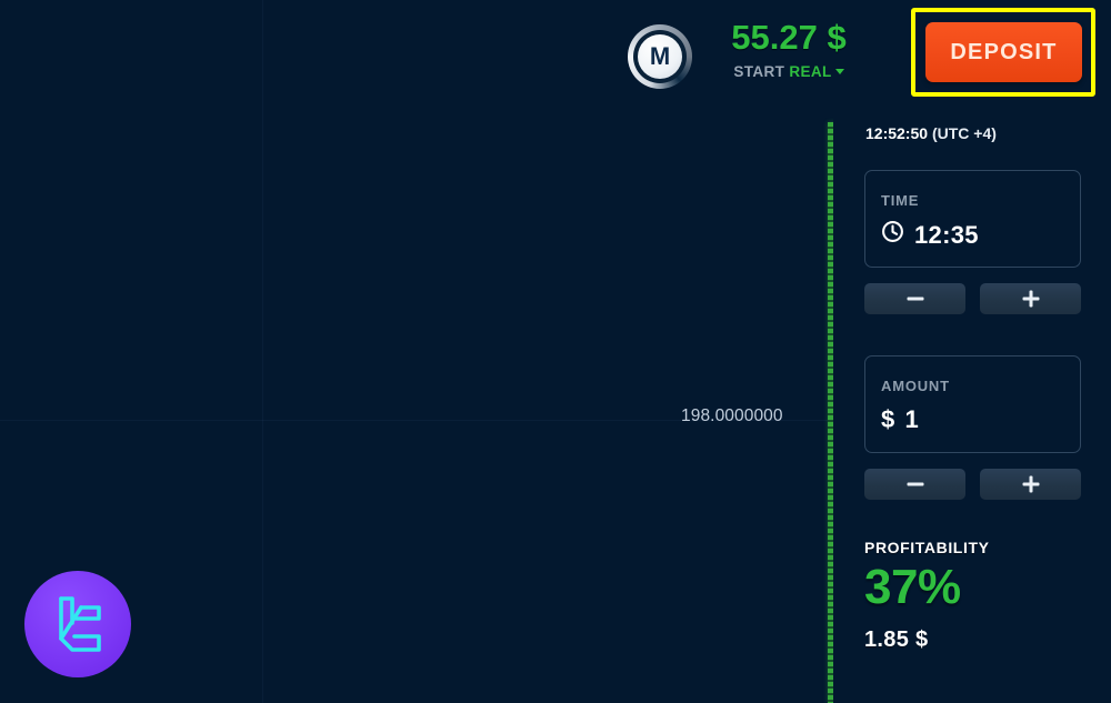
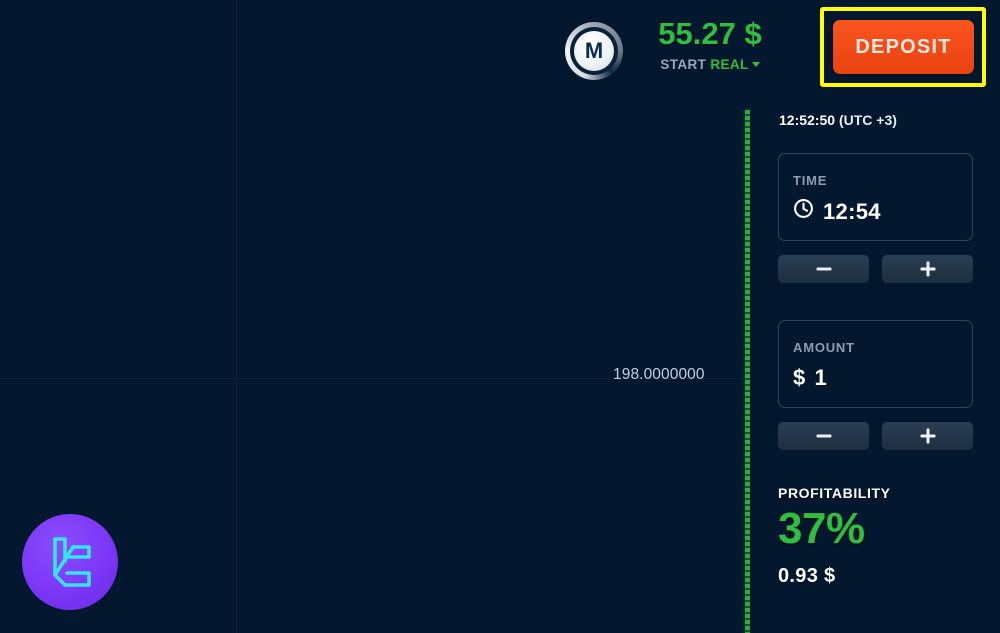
  198.0000000
- 12:52:50 (UTC +4)
+ 12:52:50 (UTC +3)
  TIME
- 12:35
+ 12:54
  AMOUNT
  $
  1
  PROFITABILITY
  37%
- 1.85 $
+ 0.93 $
  M
  55.27 $
  START REAL
  DEPOSIT
